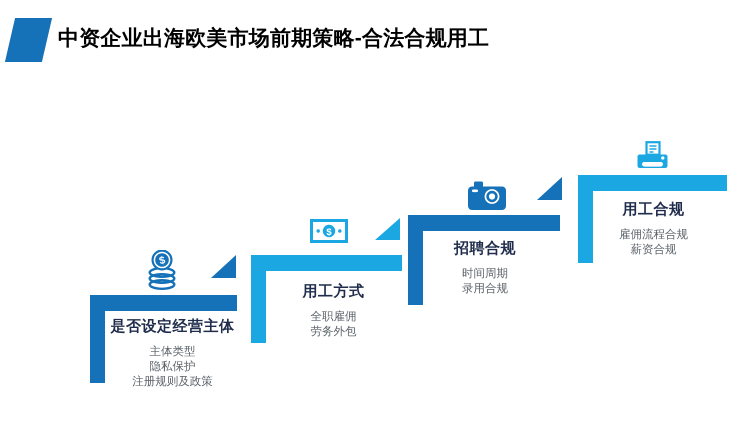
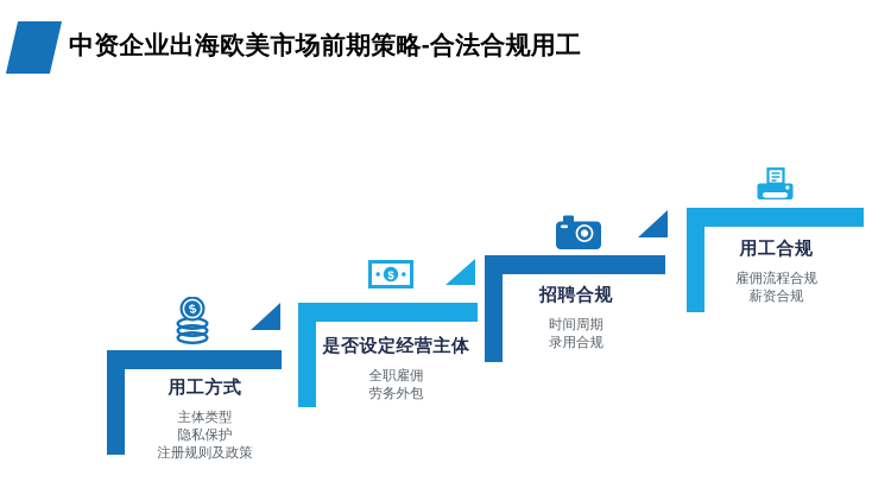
  中资企业出海欧美市场前期策略-合法合规用工
- 是否设定经营主体
+ 用工方式
  主体类型
  隐私保护
  注册规则及政策
  $
- 用工方式
+ 是否设定经营主体
  全职雇佣
  劳务外包
  招聘合规
  时间周期
  录用合规
  用工合规
  雇佣流程合规
  薪资合规
